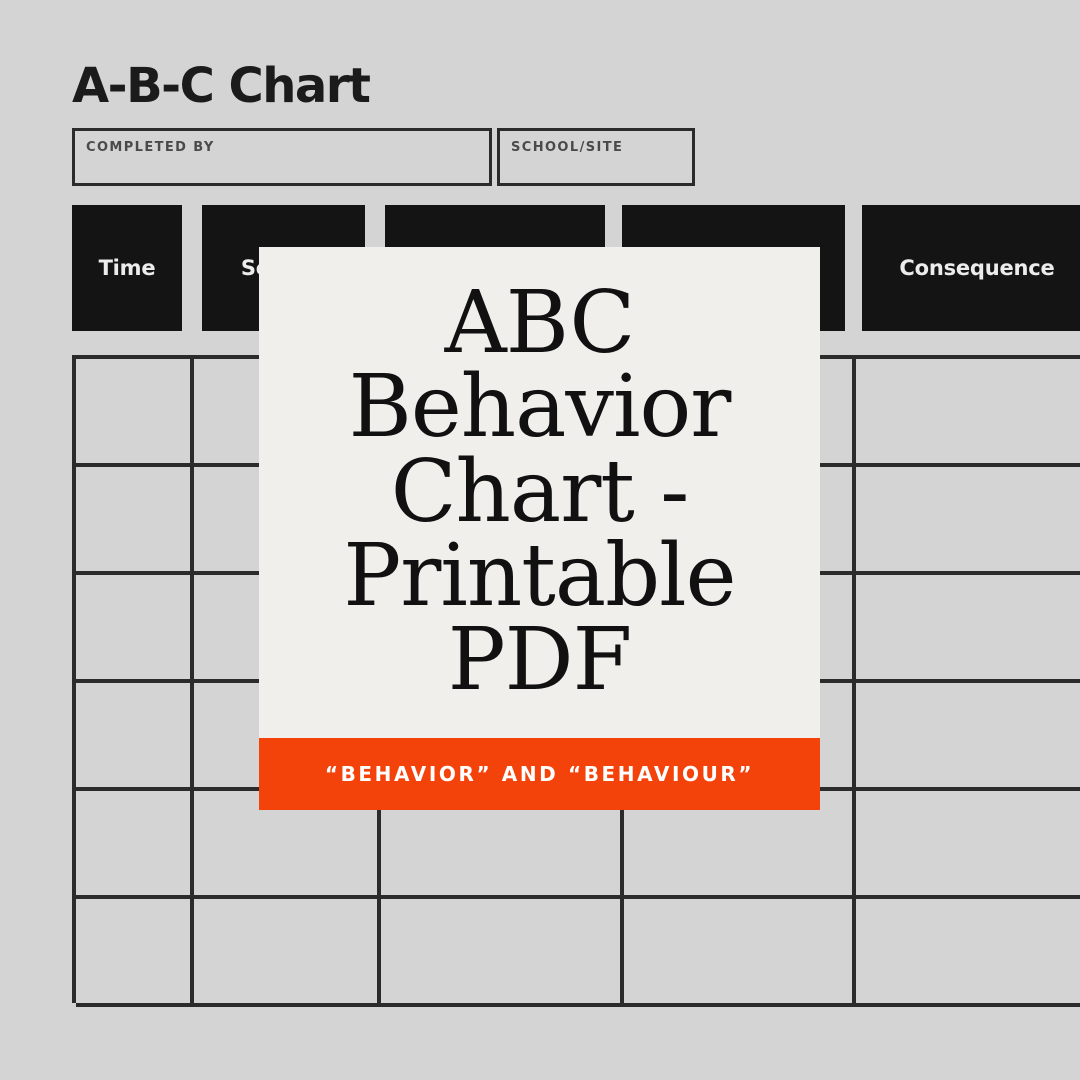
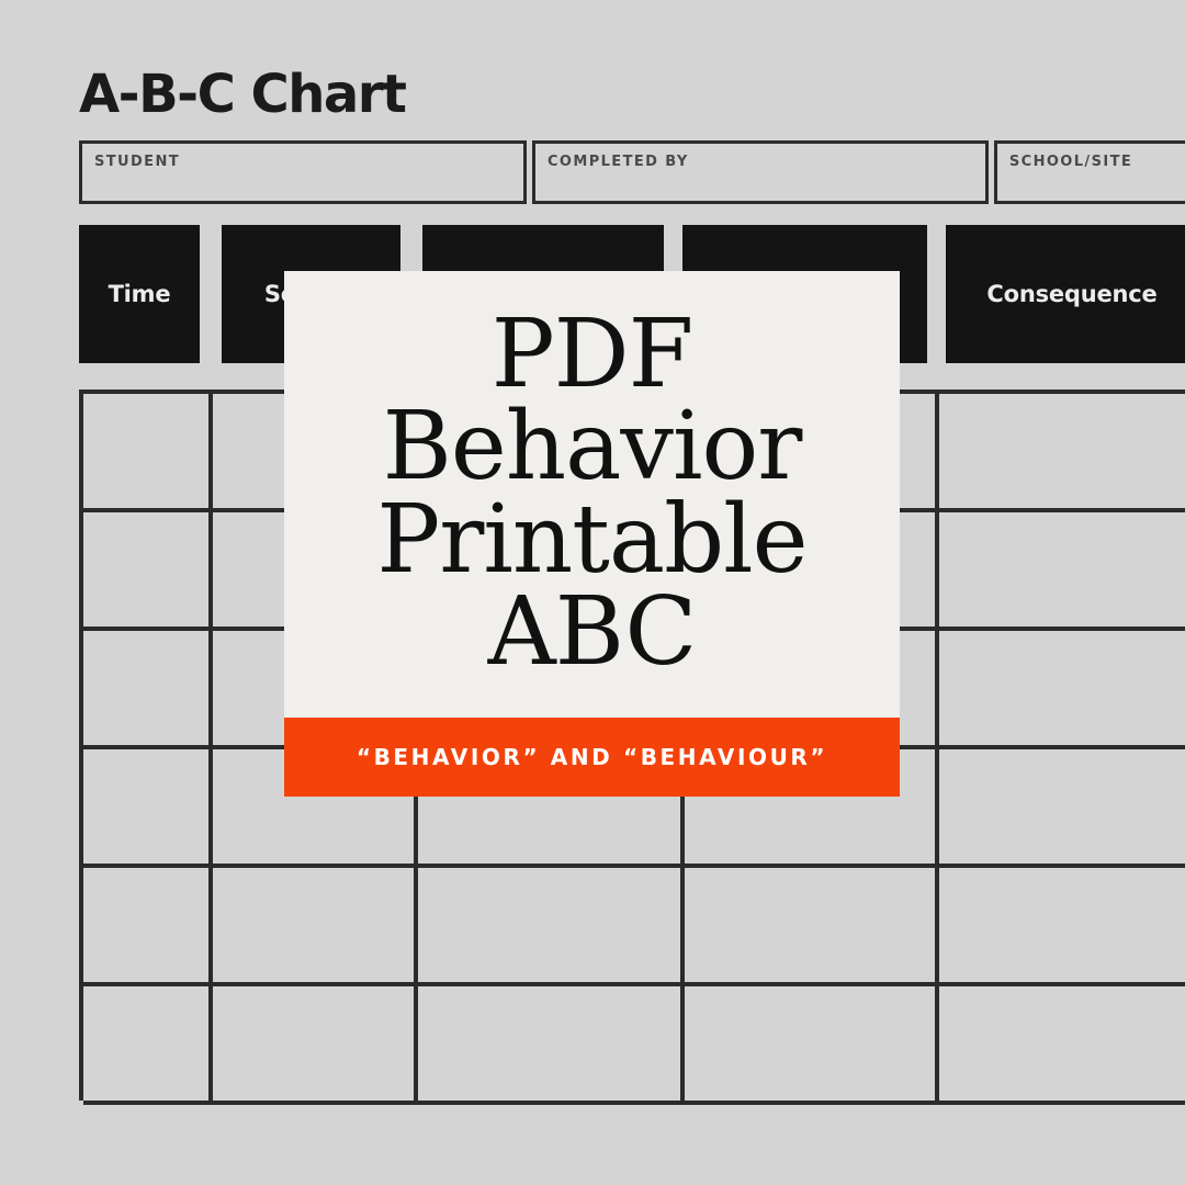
  A-B-C Chart
+ STUDENT
  COMPLETED BY
  SCHOOL/SITE
  Time
  Consequence
- ABC
+ PDF
  Behavior
- Chart -
  Printable
- PDF
+ ABC
  “BEHAVIOR” AND “BEHAVIOUR”
